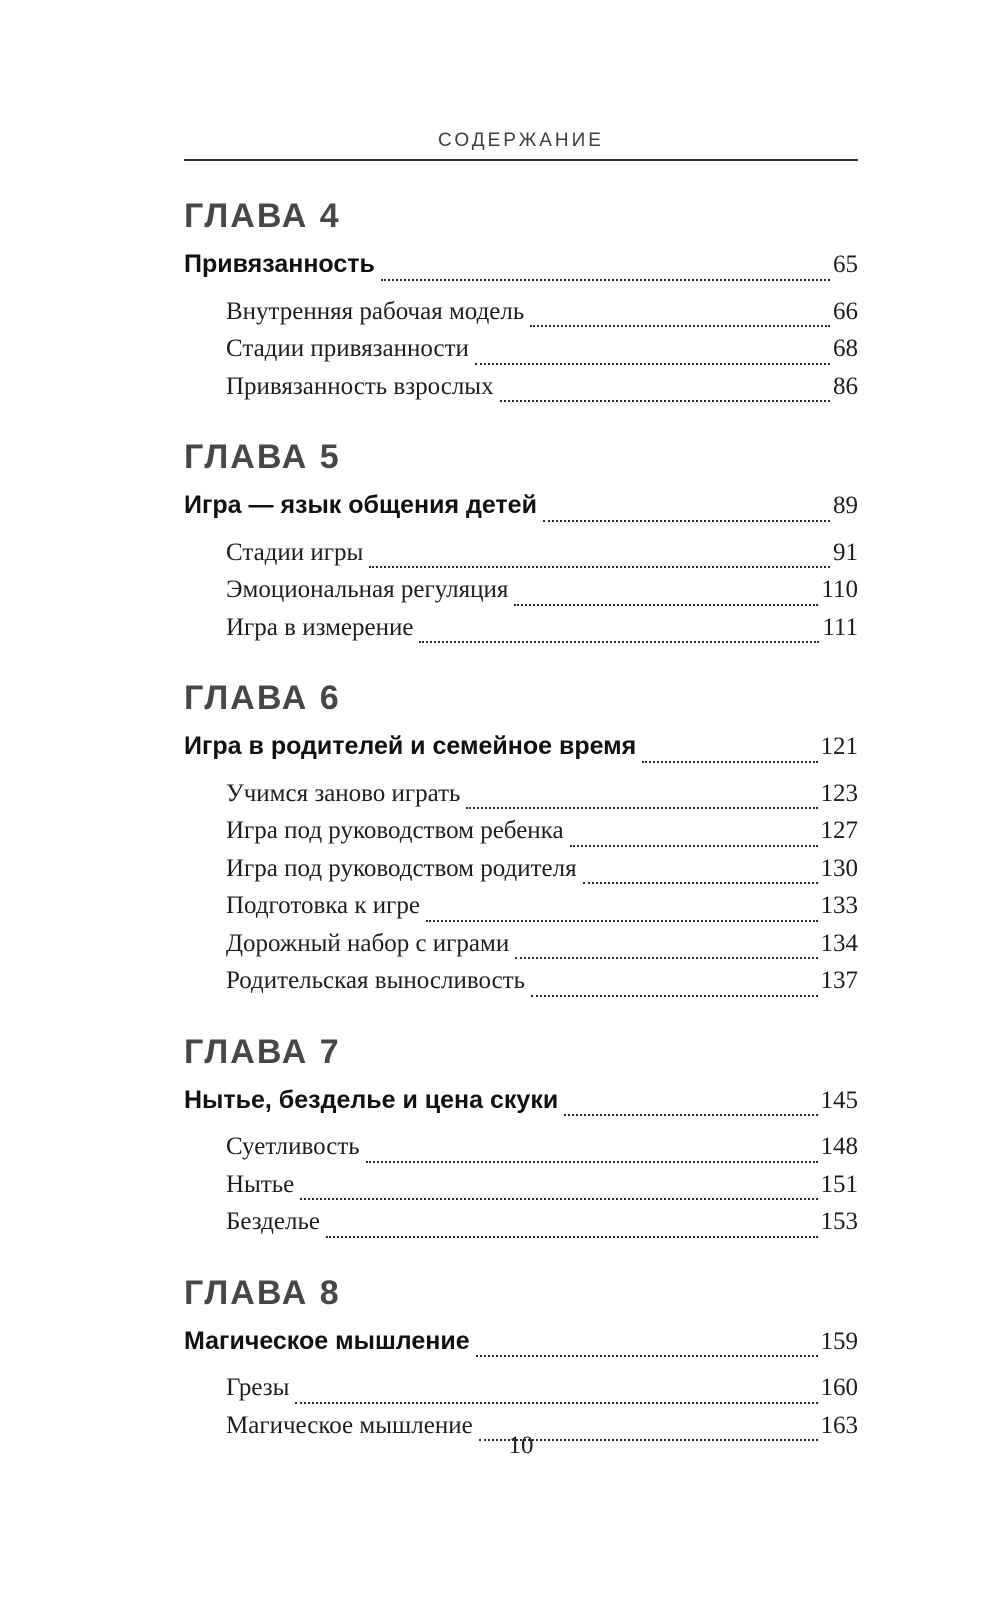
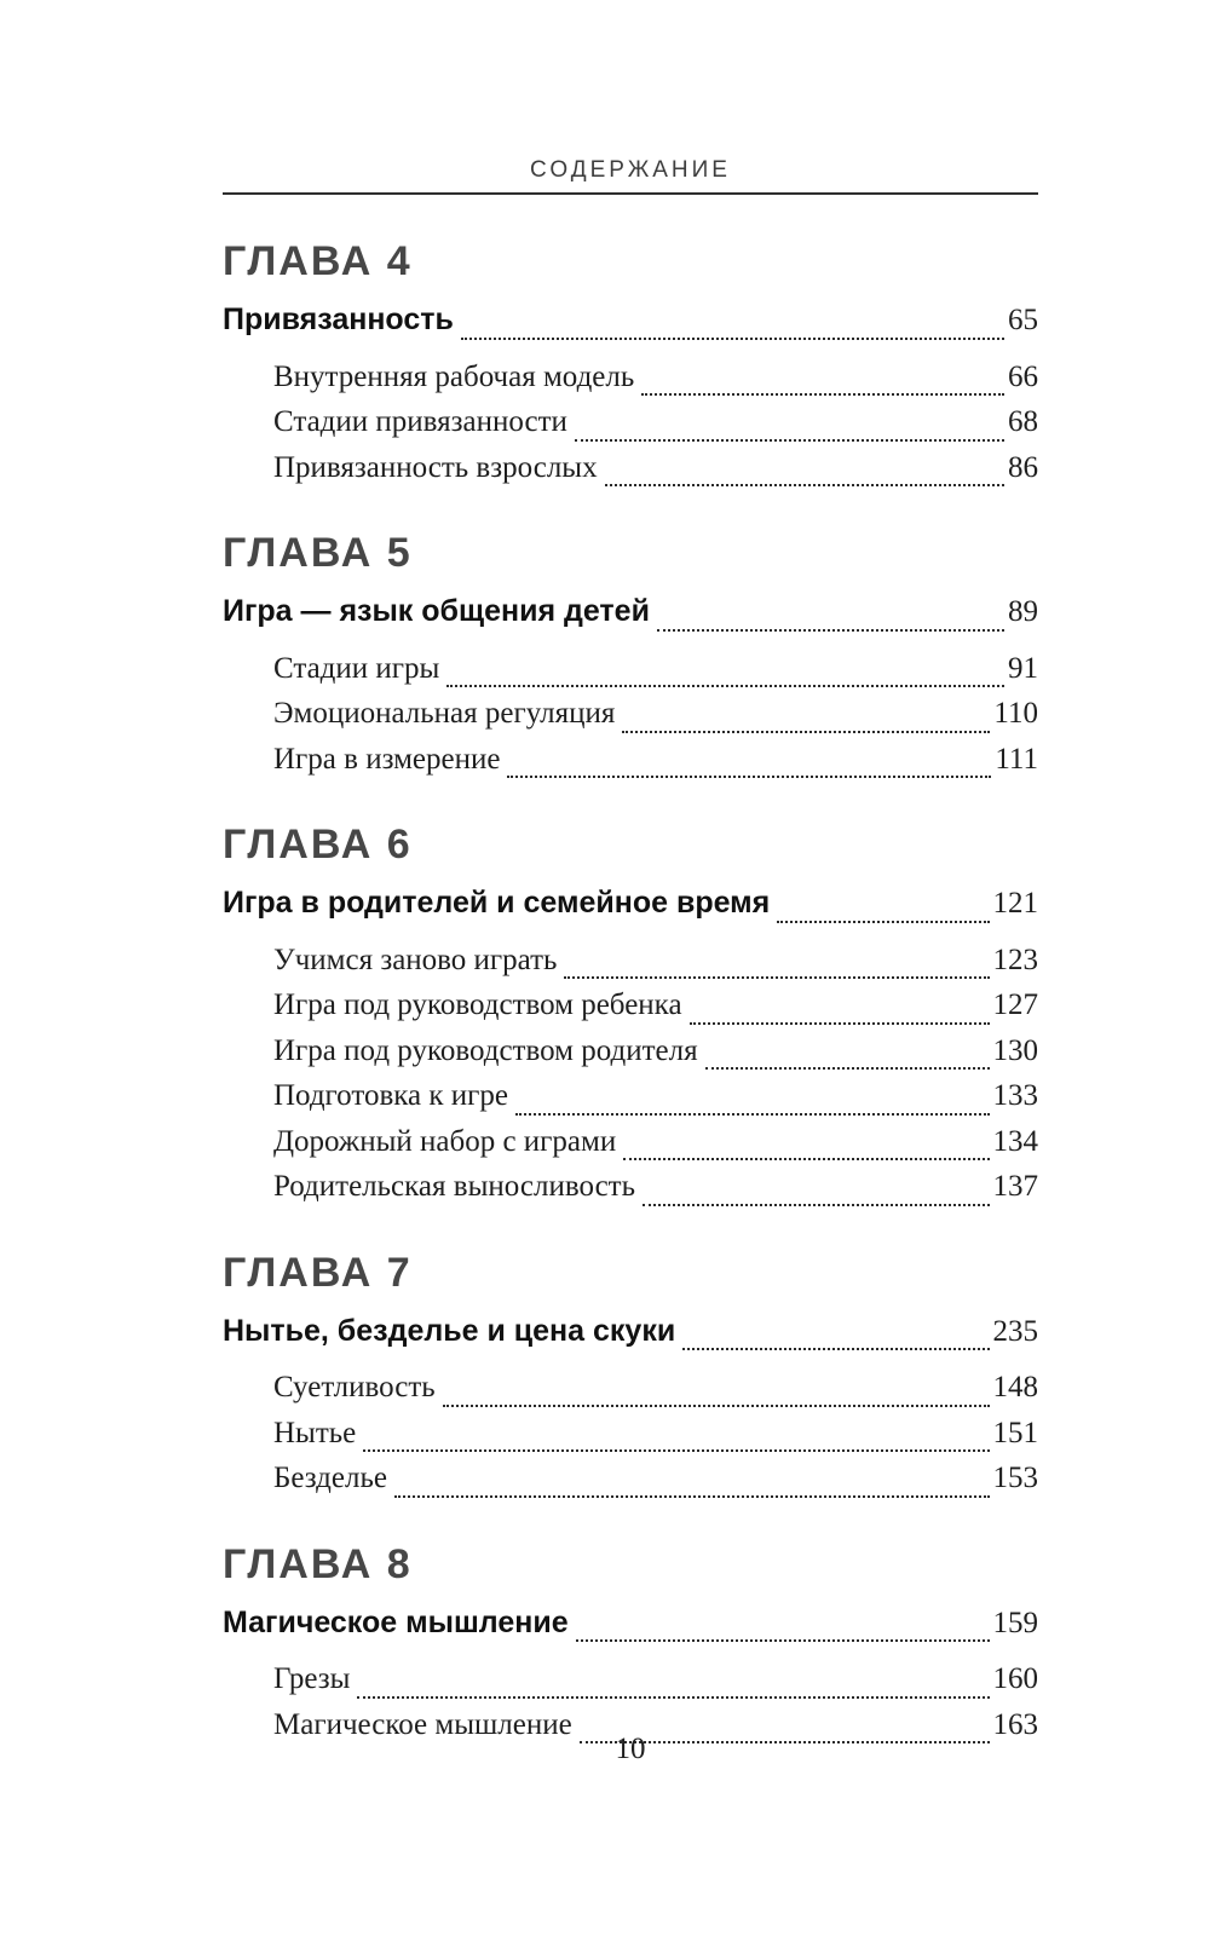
  СОДЕРЖАНИЕ
  ГЛАВА 4
  Привязанность
  65
  Внутренняя рабочая модель
  66
  Стадии привязанности
  68
  Привязанность взрослых
  86
  ГЛАВА 5
  Игра — язык общения детей
  89
  Стадии игры
  91
  Эмоциональная регуляция
  110
  Игра в измерение
  111
  ГЛАВА 6
  Игра в родителей и семейное время
  121
  Учимся заново играть
  123
  Игра под руководством ребенка
  127
  Игра под руководством родителя
  130
  Подготовка к игре
  133
  Дорожный набор с играми
  134
  Родительская выносливость
  137
  ГЛАВА 7
  Нытье, безделье и цена скуки
- 145
+ 235
  Суетливость
  148
  Нытье
  151
  Безделье
  153
  ГЛАВА 8
  Магическое мышление
  159
  Грезы
  160
  Магическое мышление
  163
  10
